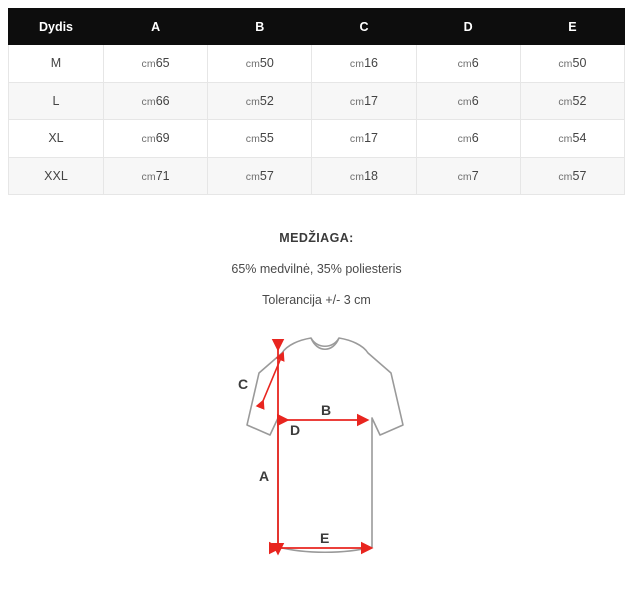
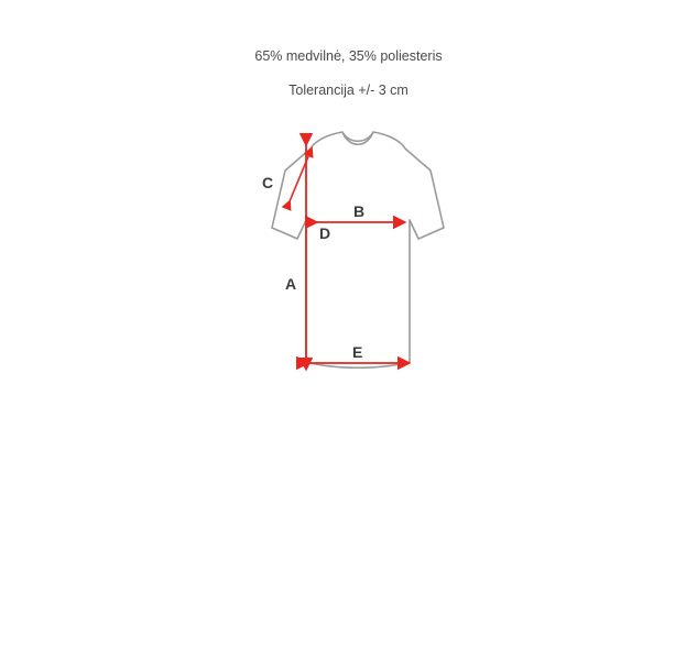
- Dydis	A	B	C	D	E
- M	cm65	cm50	cm16	cm6	cm50
- L	cm66	cm52	cm17	cm6	cm52
- XL	cm69	cm55	cm17	cm6	cm54
- XXL	cm71	cm57	cm18	cm7	cm57
- MEDŽIAGA:
  65% medvilnė, 35% poliesteris
  Tolerancija +/- 3 cm
  C
  A
  B
  D
  E
